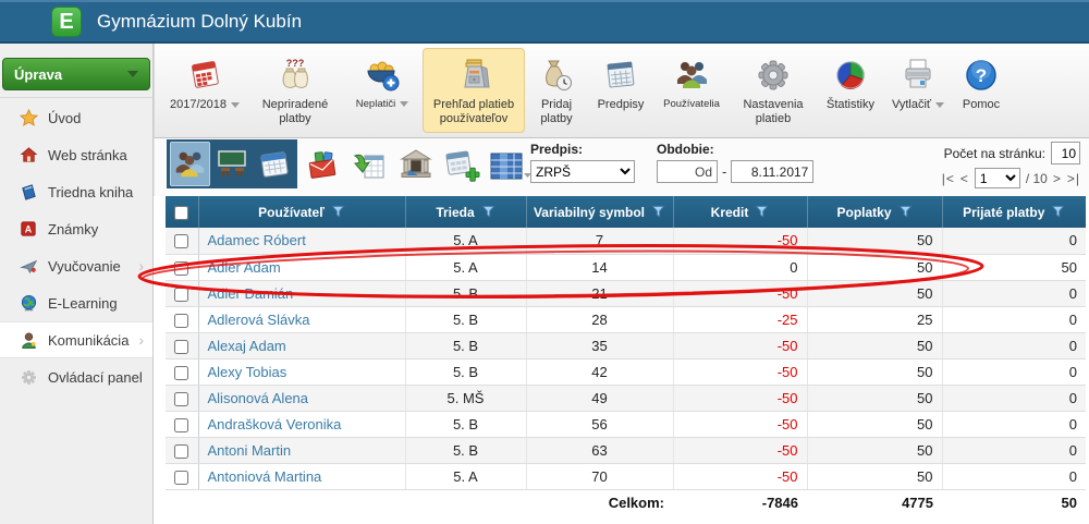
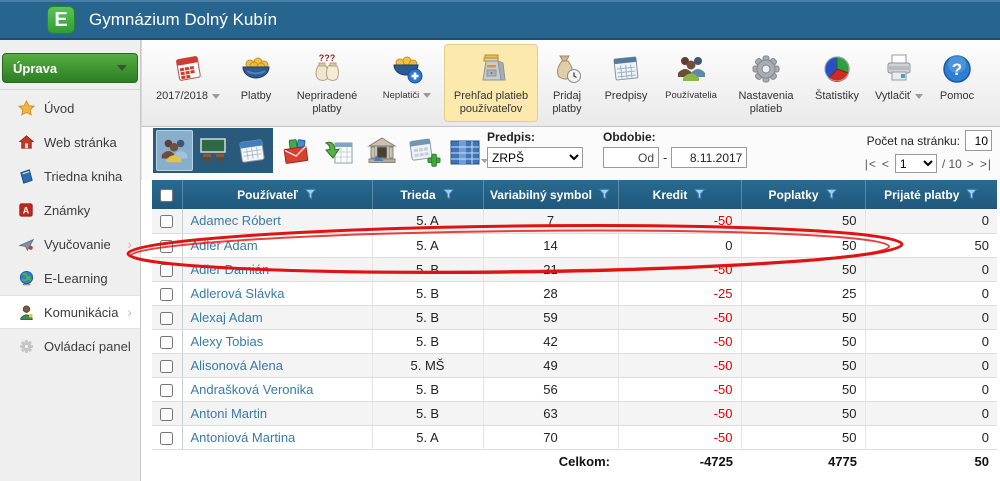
  E
  Gymnázium Dolný Kubín
  Úprava
  Úvod
  Web stránka
  Triedna kniha
  A
  Známky
  Vyučovanie
  ›
  E-Learning
  Komunikácia
  ›
  Ovládací panel
  2017/2018
+ Platby
  ???
  Nepriradené platby
  Neplatiči
  Prehľad platieb používateľov
  Pridaj platby
  Predpisy
  Používatelia
  Nastavenia platieb
  Štatistiky
  Vytlačiť
  ?
  Pomoc
  Predpis:
  ZRPŠ
  Obdobie:
  Od
  -
  8.11.2017
  Počet na stránku:
  10
  |<
  <
  1
  / 10
  >
  >|
  	Používateľ	Trieda	Variabilný symbol	Kredit	Poplatky	Prijaté platby
  	Adamec Róbert	5. A	7	-50	50	0
  	Adler Adam	5. A	14	0	50	50
  	Adler	5. B	21	-50	50	0
  	Adlerová Slávka	5. B	28	-25	25	0
- 	Alexaj Adam	5. B	35	-50	50	0
+ 	Alexaj Adam	5. B	59	-50	50	0
  	Alexy Tobias	5. B	42	-50	50	0
  	Alisonová Alena	5. MŠ	49	-50	50	0
  	Andrašková Veronika	5. B	56	-50	50	0
  	Antoni Martin	5. B	63	-50	50	0
  	Antoniová Martina	5. A	70	-50	50	0
- 			Celkom:	-7846	4775	50
+ 			Celkom:	-4725	4775	50
